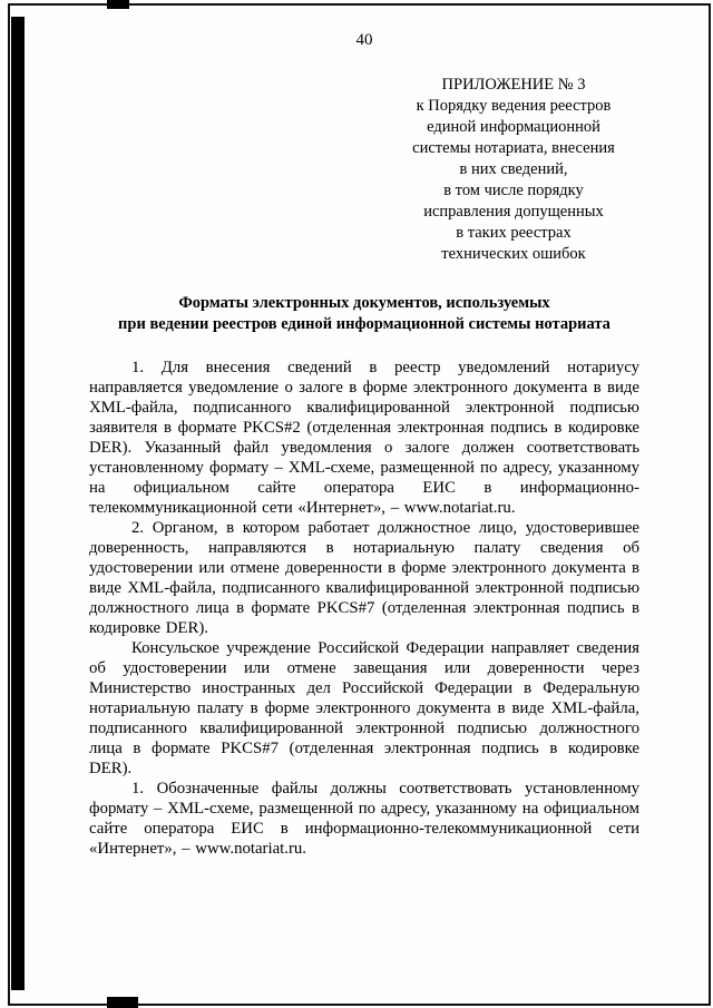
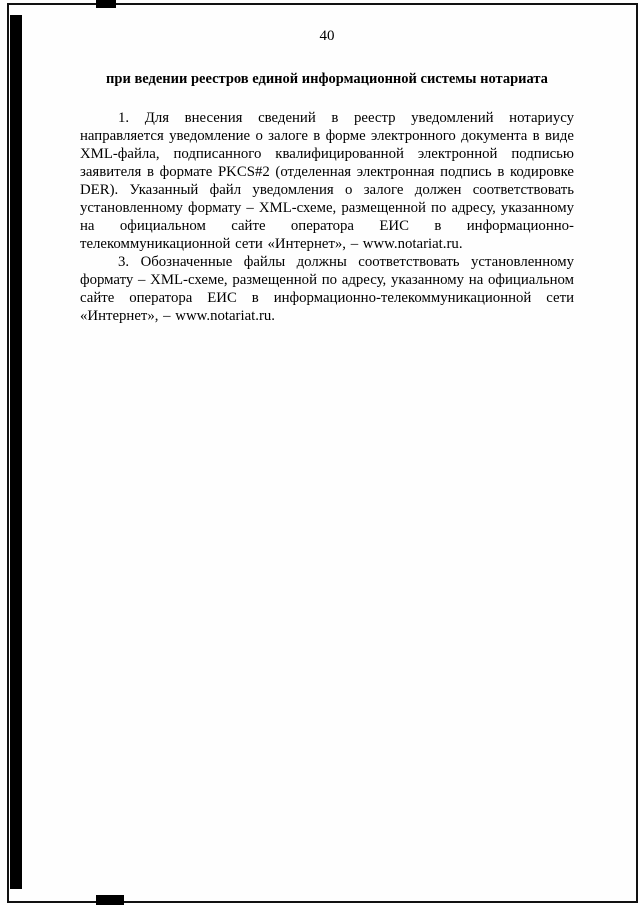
  40
- ПРИЛОЖЕНИЕ № 3
- к Порядку ведения реестров
- единой информационной
- системы нотариата, внесения
- в них сведений,
- в том числе порядку
- исправления допущенных
- в таких реестрах
- технических ошибок
- Форматы электронных документов, используемых
  при ведении реестров единой информационной системы нотариата
  1. Для внесения сведений в реестр уведомлений нотариусу направляется уведомление о залоге в форме электронного документа в виде XML-файла, подписанного квалифицированной электронной подписью заявителя в формате PKCS#2 (отделенная электронная подпись в кодировке DER). Указанный файл уведомления о залоге должен соответствовать установленному формату – XML-схеме, размещенной по адресу, указанному на официальном сайте оператора ЕИС в информационно-телекоммуникационной сети «Интернет», – www.notariat.ru.
- 2. Органом, в котором работает должностное лицо, удостоверившее доверенность, направляются в нотариальную палату сведения об удостоверении или отмене доверенности в форме электронного документа в виде XML-файла, подписанного квалифицированной электронной подписью должностного лица в формате PKCS#7 (отделенная электронная подпись в кодировке DER).
- Консульское учреждение Российской Федерации направляет сведения об удостоверении или отмене завещания или доверенности через Министерство иностранных дел Российской Федерации в Федеральную нотариальную палату в форме электронного документа в виде XML-файла, подписанного квалифицированной электронной подписью должностного лица в формате PKCS#7 (отделенная электронная подпись в кодировке DER).
- 1. Обозначенные файлы должны соответствовать установленному формату – XML-схеме, размещенной по адресу, указанному на официальном сайте оператора ЕИС в информационно-телекоммуникационной сети «Интернет», – www.notariat.ru.
+ 3. Обозначенные файлы должны соответствовать установленному формату – XML-схеме, размещенной по адресу, указанному на официальном сайте оператора ЕИС в информационно-телекоммуникационной сети «Интернет», – www.notariat.ru.
